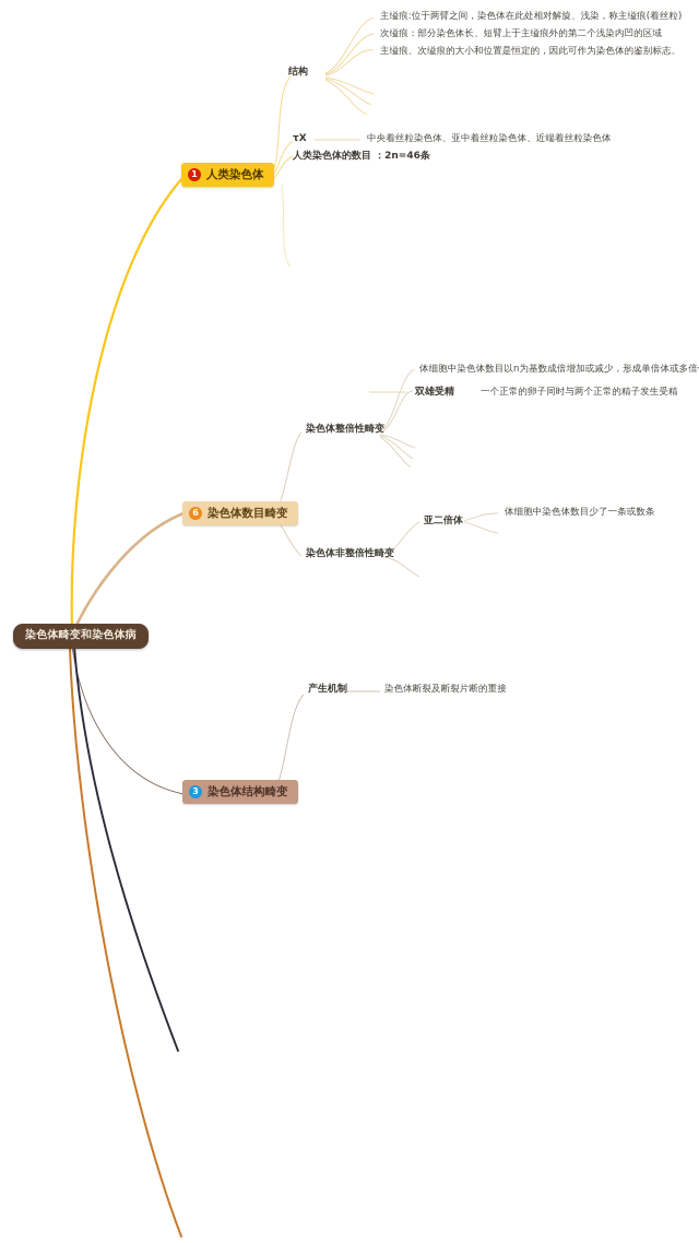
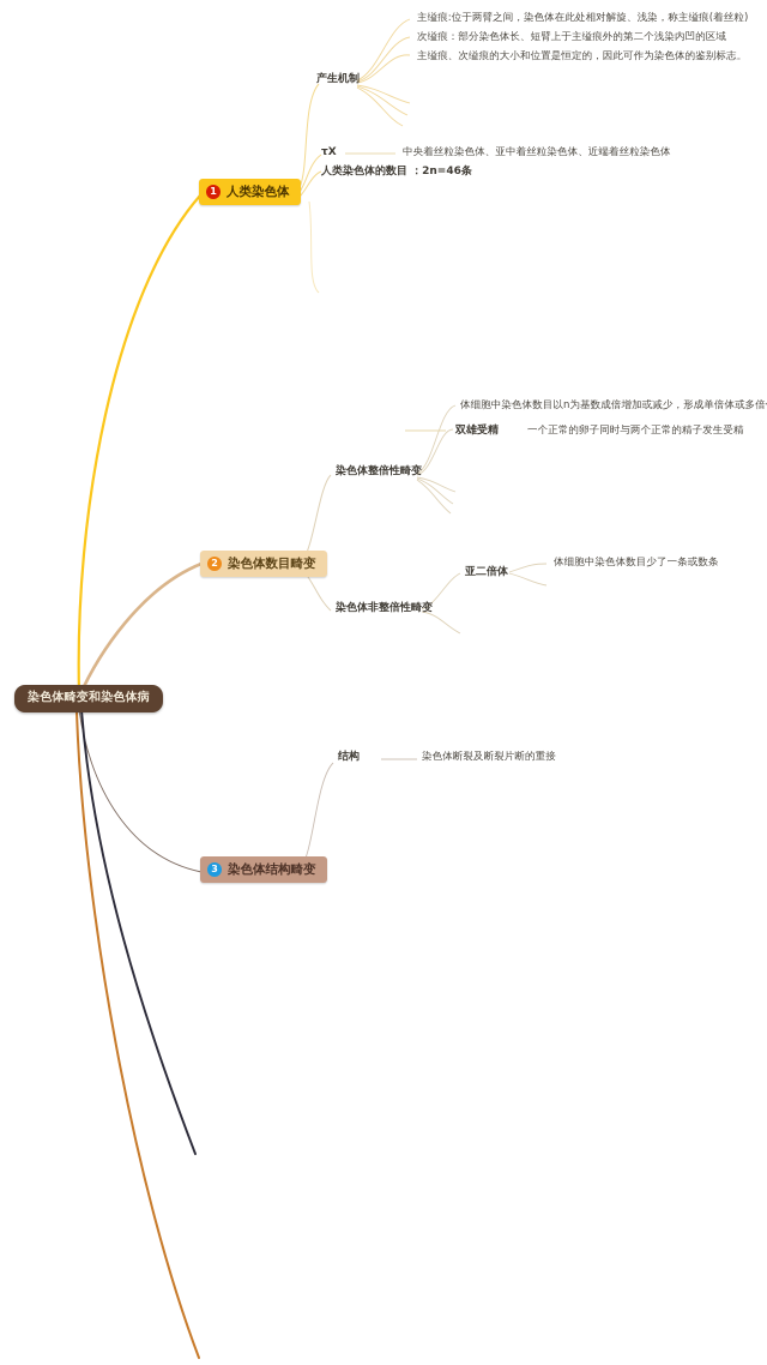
  染色体畸变和染色体病
  1
  人类染色体
- 结构
+ 产生机制
  主缢痕:位于两臂之间，染色体在此处相对解旋、浅染，称主缢痕(着丝粒)
  次缢痕：部分染色体长、短臂上于主缢痕外的第二个浅染内凹的区域
  主缢痕、次缢痕的大小和位置是恒定的，因此可作为染色体的鉴别标志。
  τX
  中央着丝粒染色体、亚中着丝粒染色体、近端着丝粒染色体
  人类染色体的数目 ：2n=46条
- 6
+ 2
  染色体数目畸变
  染色体整倍性畸变
  体细胞中染色体数目以n为基数成倍增加或减少，形成单倍体或多倍
  双雄受精
  一个正常的卵子同时与两个正常的精子发生受精
  染色体非整倍性畸变
  亚二倍体
  体细胞中染色体数目少了一条或数条
  3
  染色体结构畸变
- 产生机制
+ 结构
  染色体断裂及断裂片断的重接
